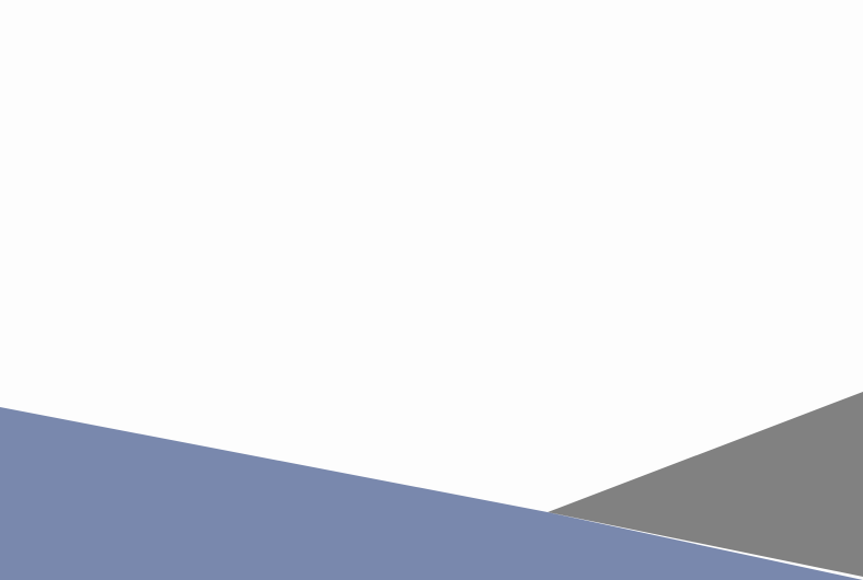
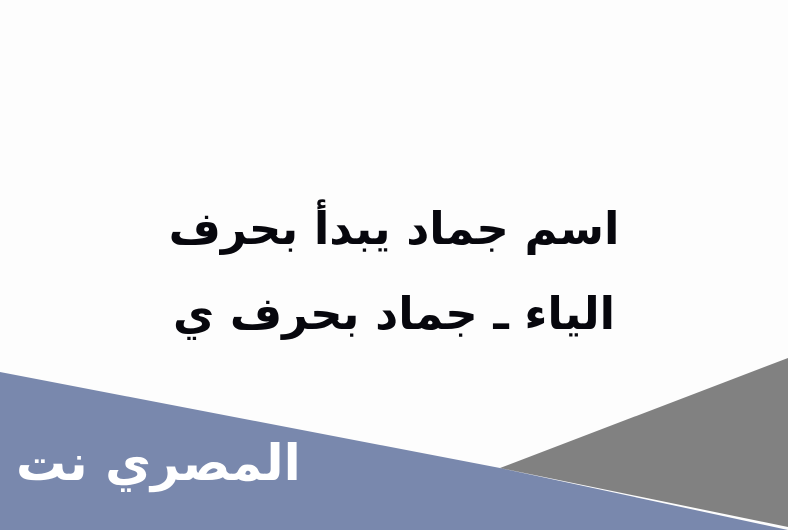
+ اسم جماد يبدأ بحرف
+ الياء ـ جماد بحرف ي
+ المصري نت
